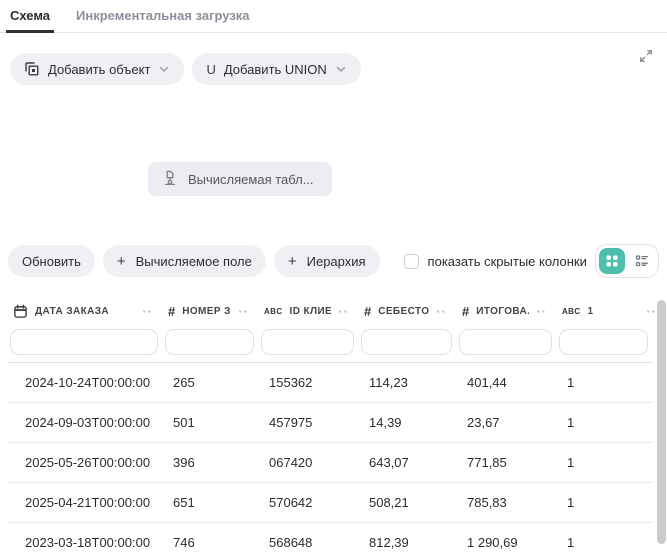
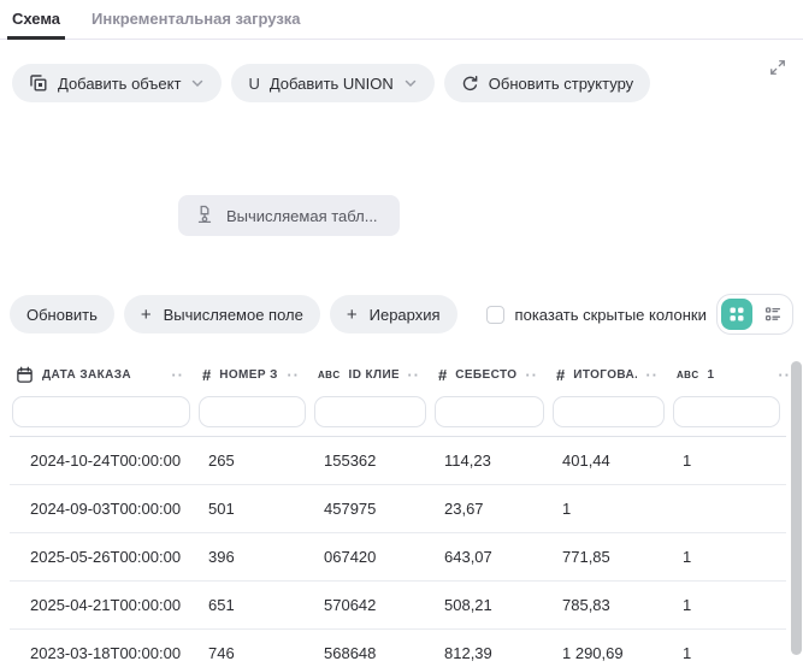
  Схема
  Инкрементальная загрузка
  Добавить объект
  U
  Добавить UNION
+ Обновить структуру
  Вычисляемая табл...
  Обновить
  +
  Вычисляемое поле
  +
  Иерархия
  показать скрытые колонки
  ДАТА ЗАКАЗА
  ··
  #
  ··
  ABC
  ··
  #
  СЕБЕСТО
  ··
  #
  ИТОГОВА.
  ··
  ABC
  1
  ··
  2024-10-24T00:00:00
  265
  155362
  114,23
  401,44
  1
  2024-09-03T00:00:00
  501
  457975
- 14,39
  23,67
  1
  2025-05-26T00:00:00
  396
  067420
  643,07
  771,85
  1
  2025-04-21T00:00:00
  651
  570642
  508,21
  785,83
  1
  2023-03-18T00:00:00
  746
  568648
  812,39
  1 290,69
  1
